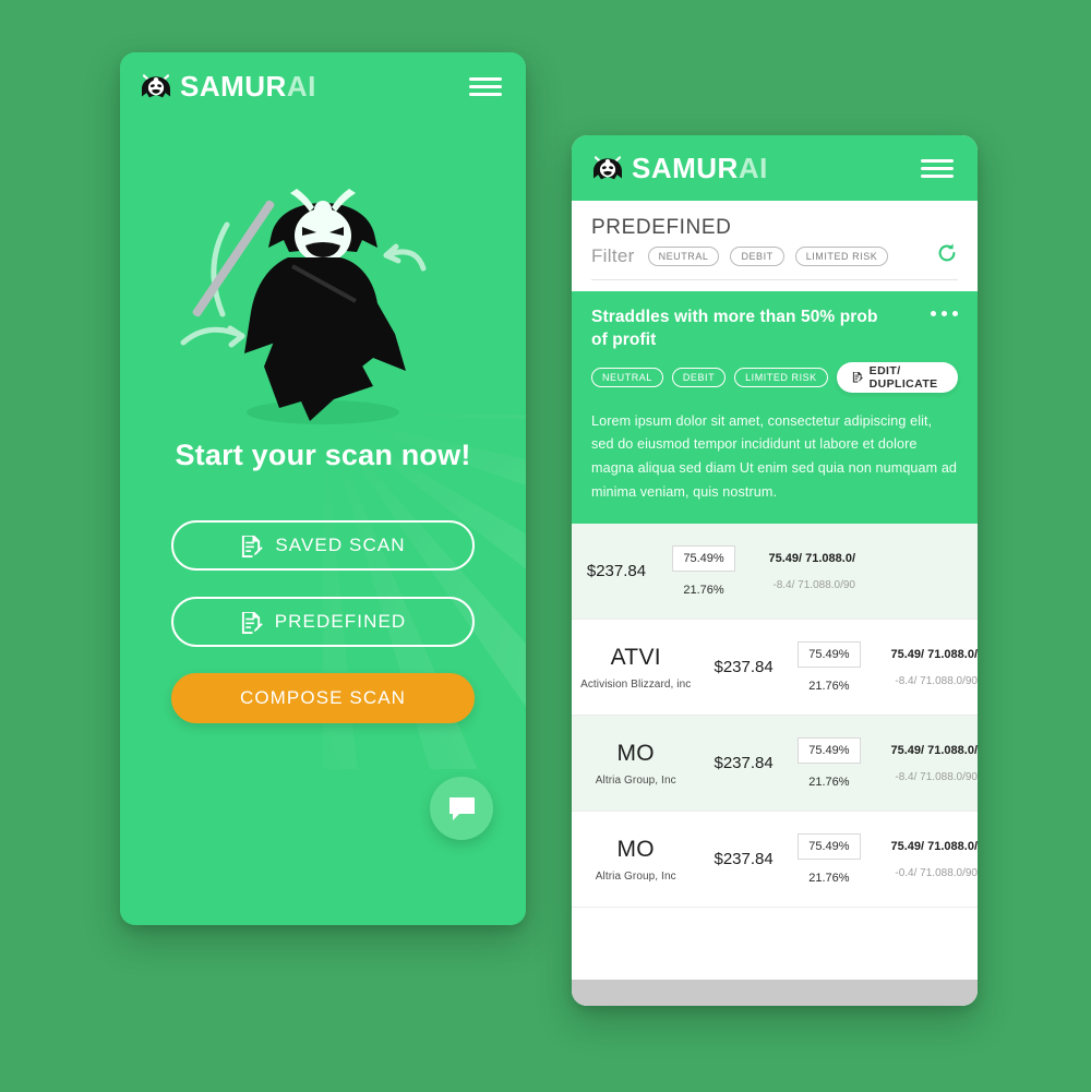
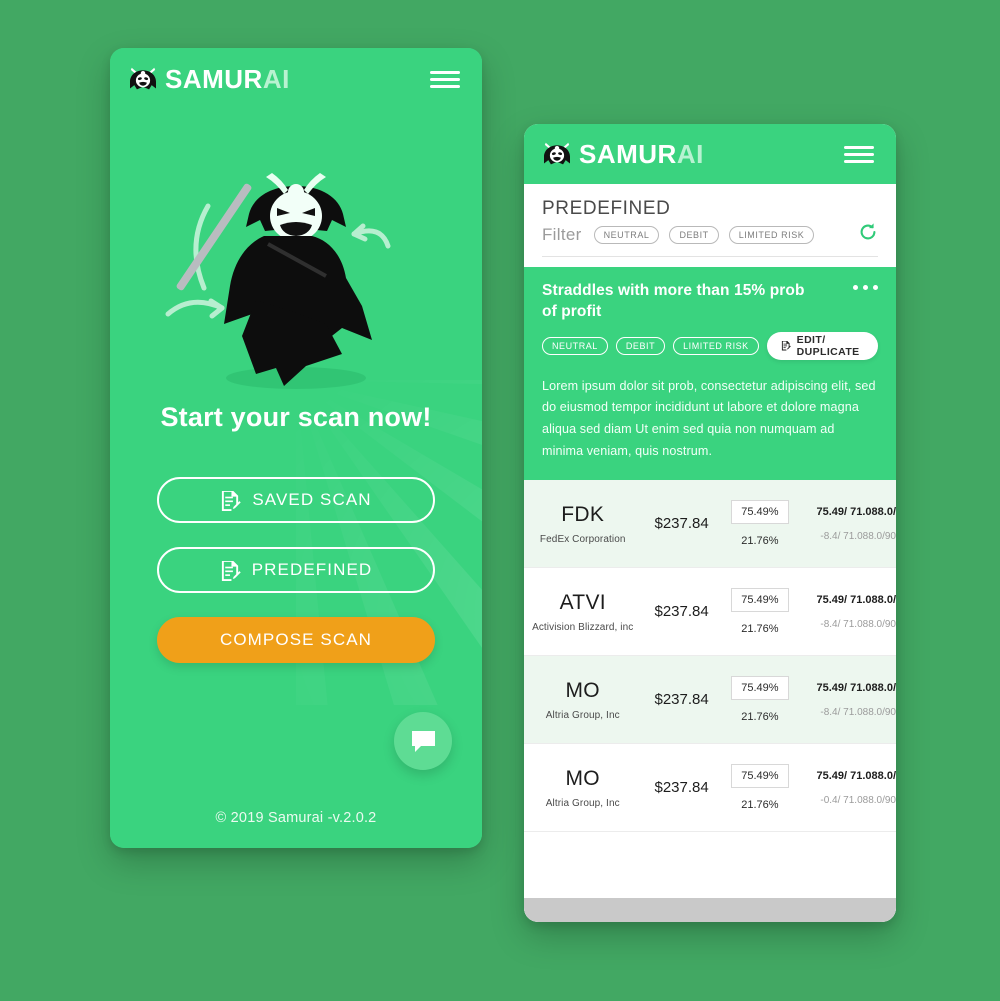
  SAMURAI
  Start your scan now!
  SAVED SCAN
  PREDEFINED
  COMPOSE SCAN
+ © 2019 Samurai -v.2.0.2
  SAMURAI
  PREDEFINED
  Filter
  NEUTRAL
  DEBIT
  LIMITED RISK
- Straddles with more than 50% prob of profit
+ Straddles with more than 15% prob of profit
  NEUTRAL
  DEBIT
  LIMITED RISK
  EDIT/ DUPLICATE
- Lorem ipsum dolor sit amet, consectetur adipiscing elit, sed do eiusmod tempor incididunt ut labore et dolore magna aliqua sed diam Ut enim sed quia non numquam ad minima veniam, quis nostrum.
+ Lorem ipsum dolor sit prob, consectetur adipiscing elit, sed do eiusmod tempor incididunt ut labore et dolore magna aliqua sed diam Ut enim sed quia non numquam ad minima veniam, quis nostrum.
+ FDK
+ FedEx Corporation
  $237.84
  75.49%
  21.76%
  75.49/ 71.088.0/
  -8.4/ 71.088.0/90
  ATVI
  Activision Blizzard, inc
  $237.84
  75.49%
  21.76%
  75.49/ 71.088.0/
  -8.4/ 71.088.0/90
  MO
  Altria Group, Inc
  $237.84
  75.49%
  21.76%
  75.49/ 71.088.0/
  -8.4/ 71.088.0/90
  MO
  Altria Group, Inc
  $237.84
  75.49%
  21.76%
  75.49/ 71.088.0/
  -0.4/ 71.088.0/90
